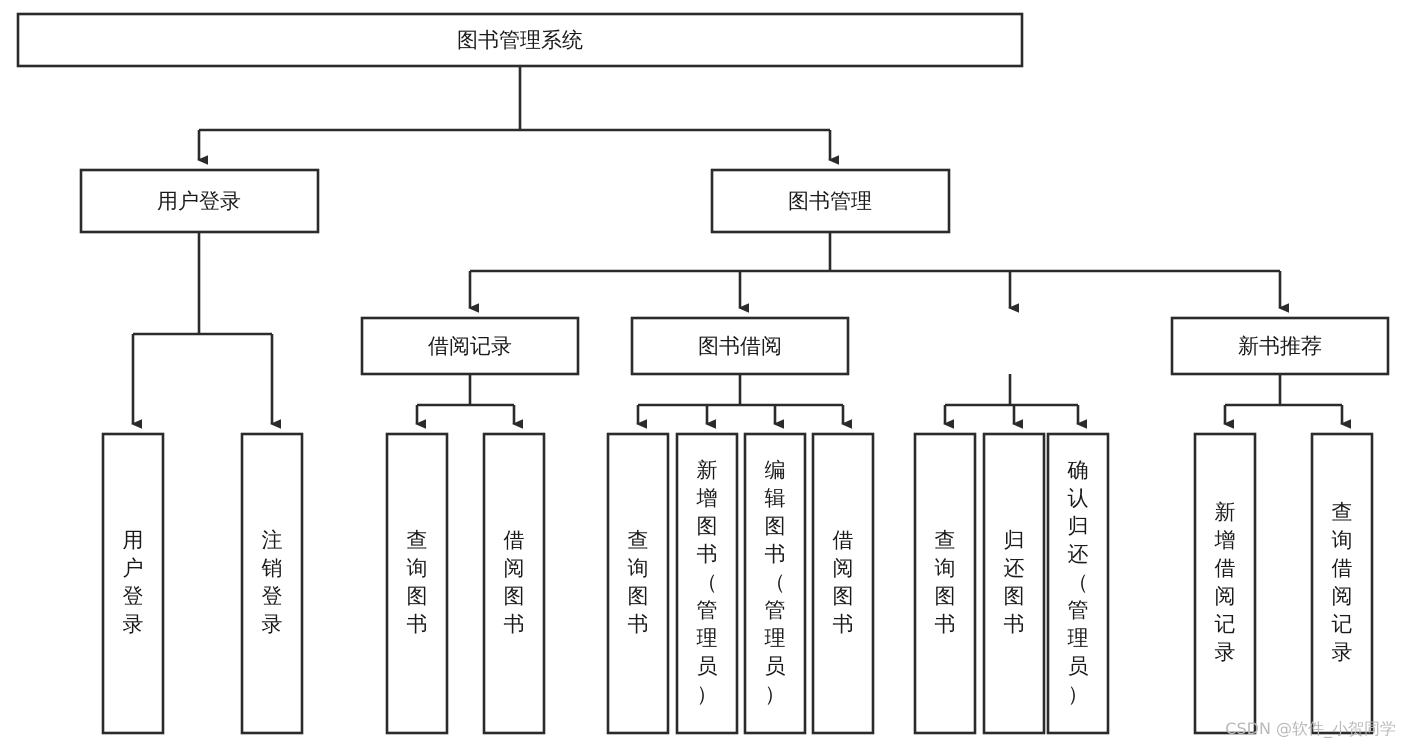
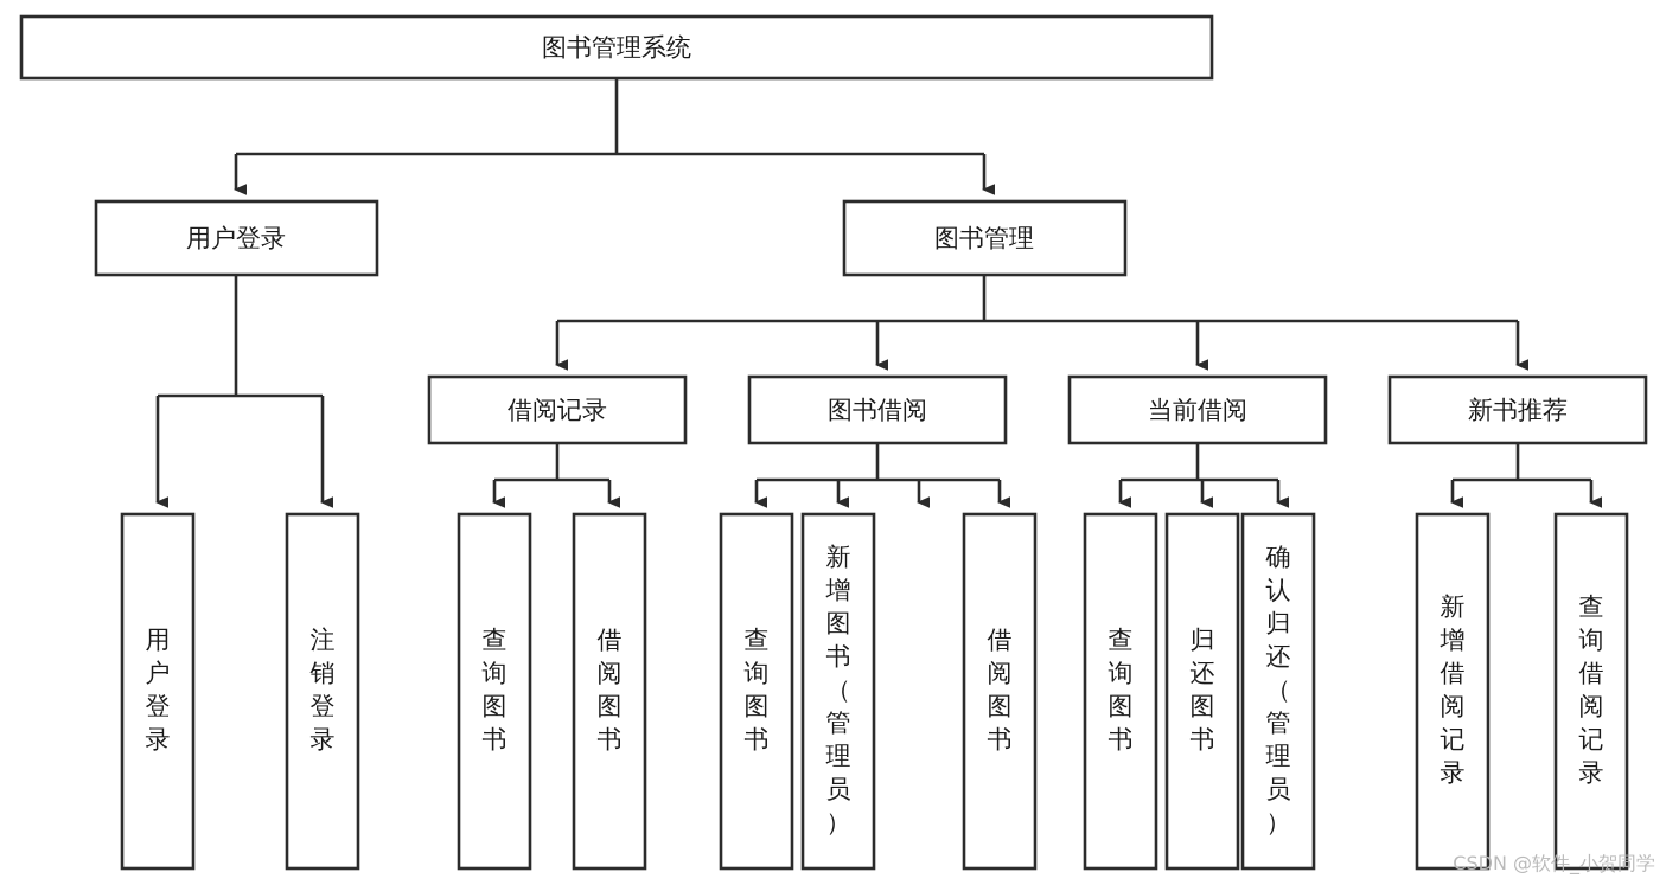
  图书管理系统
  用户登录
  图书管理
  借阅记录
  图书借阅
+ 当前借阅
  新书推荐
  用户登录
  注销登录
  查询图书
  借阅图书
  查询图书
  新增图书（管理员）
- 编辑图书（管理员）
  借阅图书
  查询图书
  归还图书
  确认归还（管理员）
  新增借阅记录
  查询借阅记录
  CSDN @软件_小贺同学
